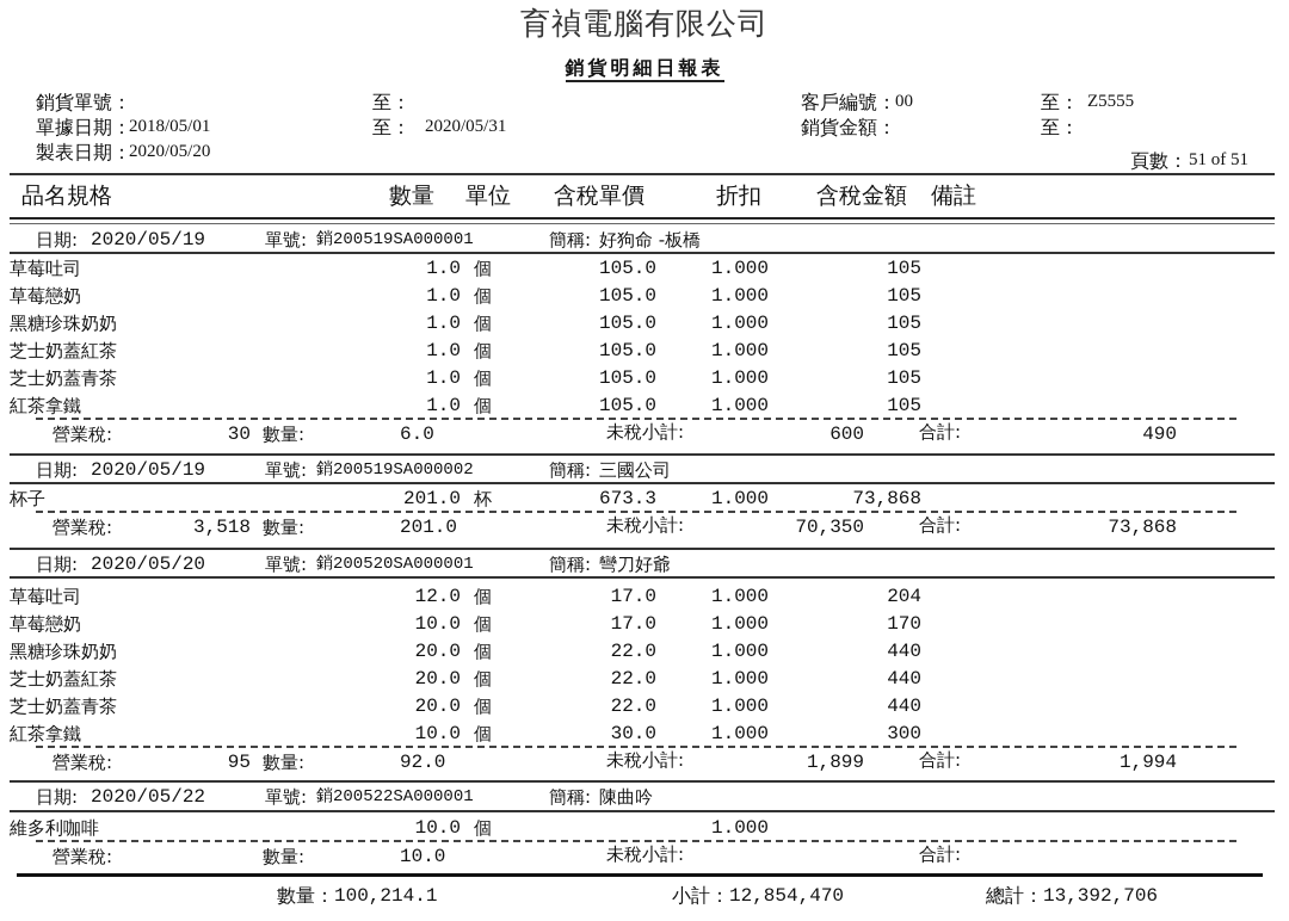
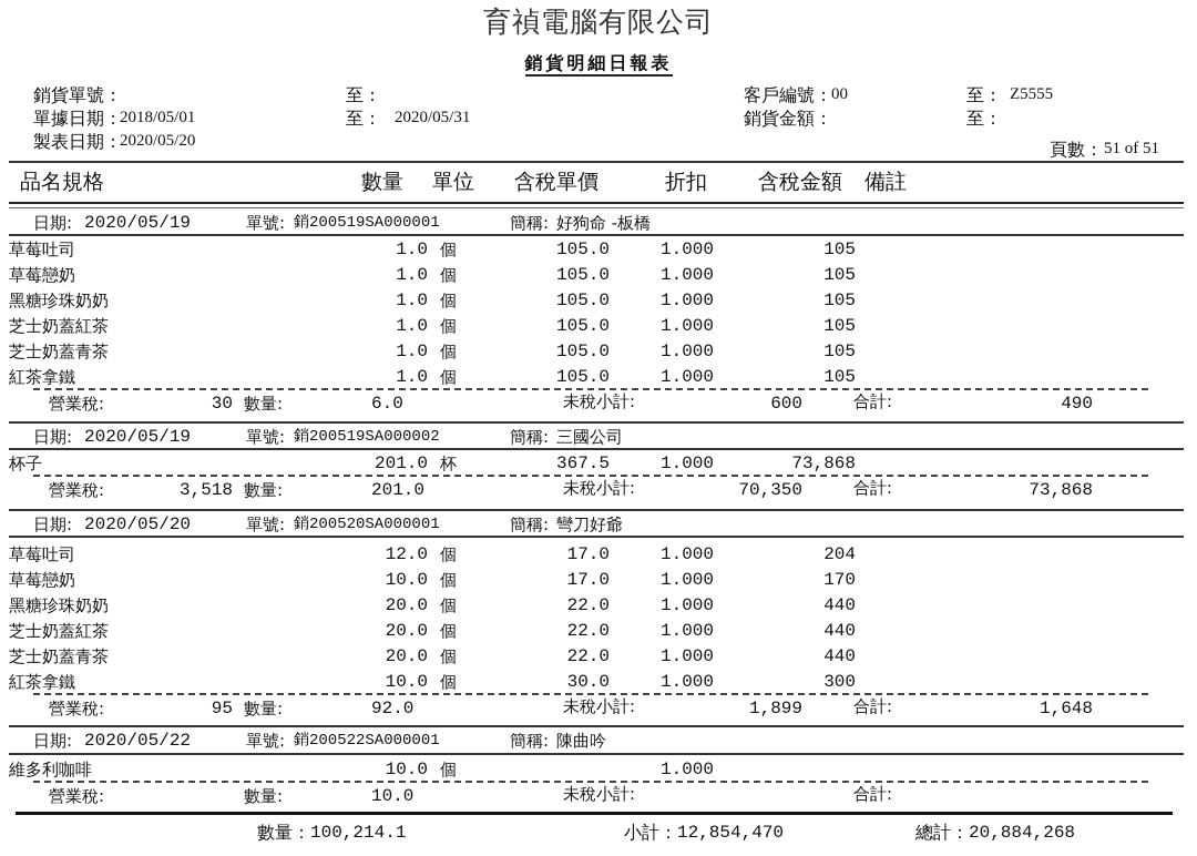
  育禎電腦有限公司
  銷貨明細日報表
  銷貨單號：
  至：
  單據日期：
  2018/05/01
  至：
  2020/05/31
  製表日期：
  2020/05/20
  客戶編號：
  00
  至：
  Z5555
  銷貨金額：
  至：
  頁數：
  51 of 51
  品名規格
  數量
  單位
  含稅單價
  折扣
  含稅金額
  備註
  日期:
  2020/05/19
  單號:
  銷200519SA000001
  簡稱:
  好狗命 -板橋
  草莓吐司
  1.0
  個
  105.0
  1.000
  105
  草莓戀奶
  1.0
  個
  105.0
  1.000
  105
  黑糖珍珠奶奶
  1.0
  個
  105.0
  1.000
  105
  芝士奶蓋紅茶
  1.0
  個
  105.0
  1.000
  105
  芝士奶蓋青茶
  1.0
  個
  105.0
  1.000
  105
  紅茶拿鐵
  1.0
  個
  105.0
  1.000
  105
  營業稅:
  30
  數量:
  6.0
  未稅小計:
  600
  合計:
  490
  日期:
  2020/05/19
  單號:
  銷200519SA000002
  簡稱:
  三國公司
  杯子
  201.0
  杯
- 673.3
+ 367.5
  1.000
  73,868
  營業稅:
  3,518
  數量:
  201.0
  未稅小計:
  70,350
  合計:
  73,868
  日期:
  2020/05/20
  單號:
  銷200520SA000001
  簡稱:
  彎刀好爺
  草莓吐司
  12.0
  個
  17.0
  1.000
  204
  草莓戀奶
  10.0
  個
  17.0
  1.000
  170
  黑糖珍珠奶奶
  20.0
  個
  22.0
  1.000
  440
  芝士奶蓋紅茶
  20.0
  個
  22.0
  1.000
  440
  芝士奶蓋青茶
  20.0
  個
  22.0
  1.000
  440
  紅茶拿鐵
  10.0
  個
  30.0
  1.000
  300
  營業稅:
  95
  數量:
  92.0
  未稅小計:
  1,899
  合計:
- 1,994
+ 1,648
  日期:
  2020/05/22
  單號:
  銷200522SA000001
  簡稱:
  陳曲吟
  維多利咖啡
  10.0
  個
  1.000
  營業稅:
  數量:
  10.0
  未稅小計:
  合計:
  數量：
  100,214.1
  小計：
  12,854,470
  總計：
- 13,392,706
+ 20,884,268
